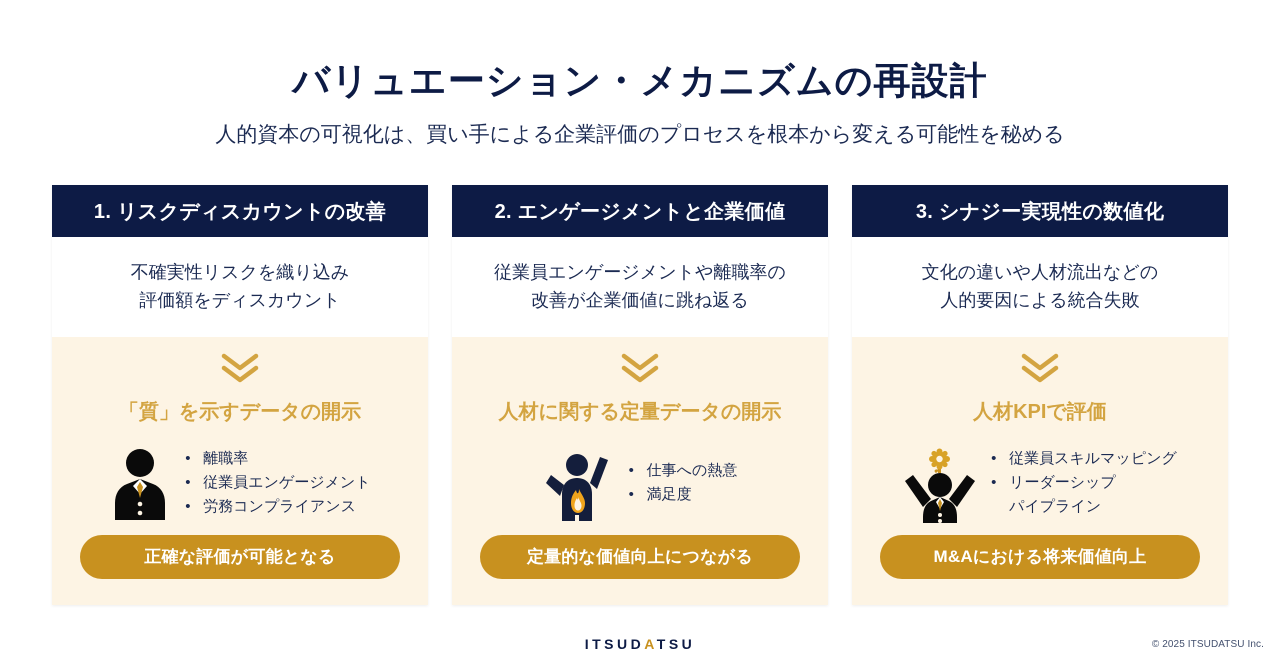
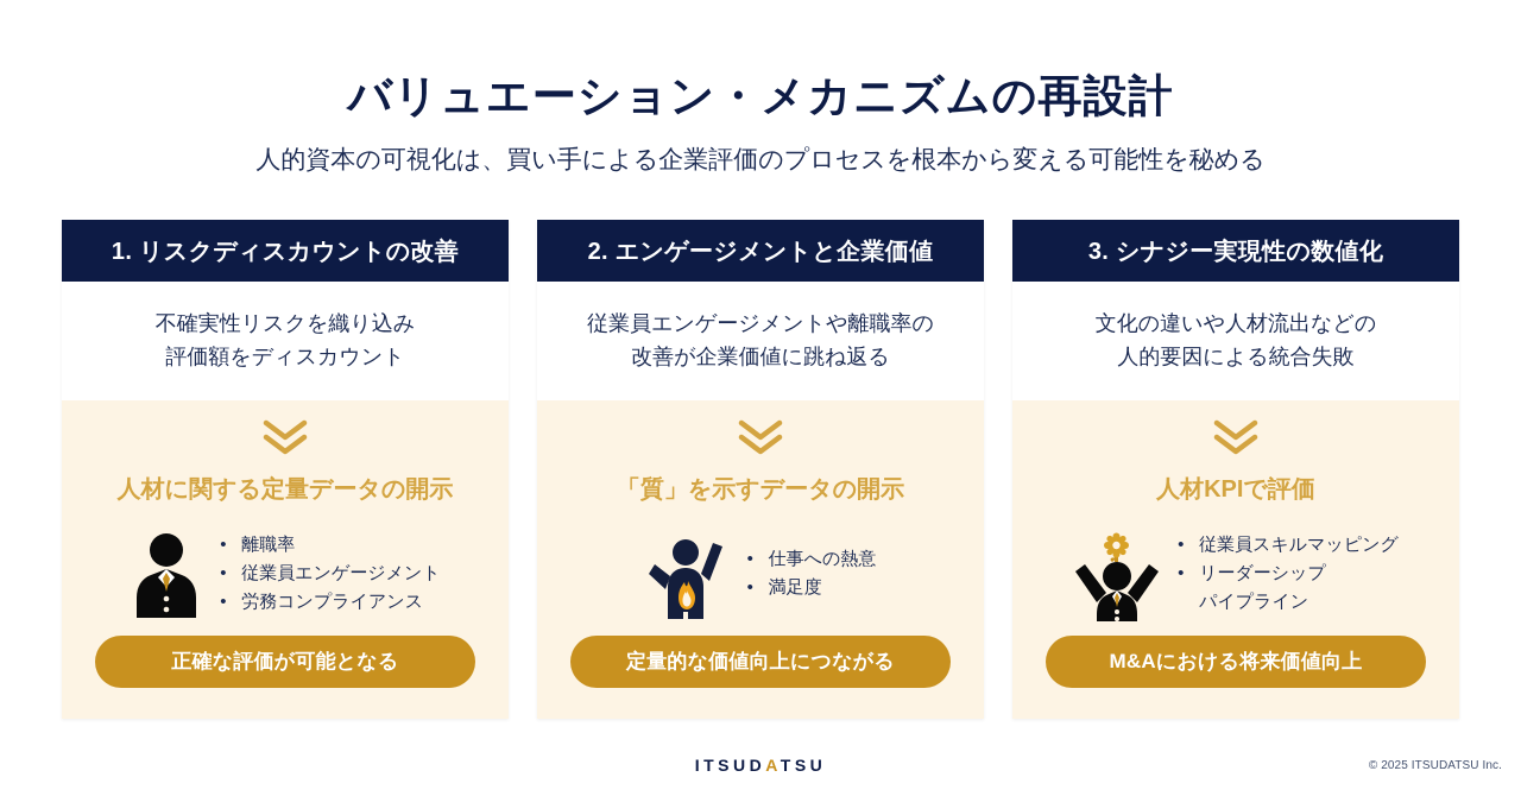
  バリュエーション・メカニズムの再設計
  人的資本の可視化は、買い手による企業評価のプロセスを根本から変える可能性を秘める
  1. リスクディスカウントの改善
  不確実性リスクを織り込み
  評価額をディスカウント
- 「質」を示すデータの開示
+ 人材に関する定量データの開示
  離職率
  従業員エンゲージメント
  労務コンプライアンス
  正確な評価が可能となる
  2. エンゲージメントと企業価値
  従業員エンゲージメントや離職率の
  改善が企業価値に跳ね返る
- 人材に関する定量データの開示
+ 「質」を示すデータの開示
  仕事への熱意
  満足度
  定量的な価値向上につながる
  3. シナジー実現性の数値化
  文化の違いや人材流出などの
  人的要因による統合失敗
  人材KPIで評価
  従業員スキルマッピング
  リーダーシップ
  パイプライン
  M&Aにおける将来価値向上
  ITSUDATSU
  © 2025 ITSUDATSU Inc.
